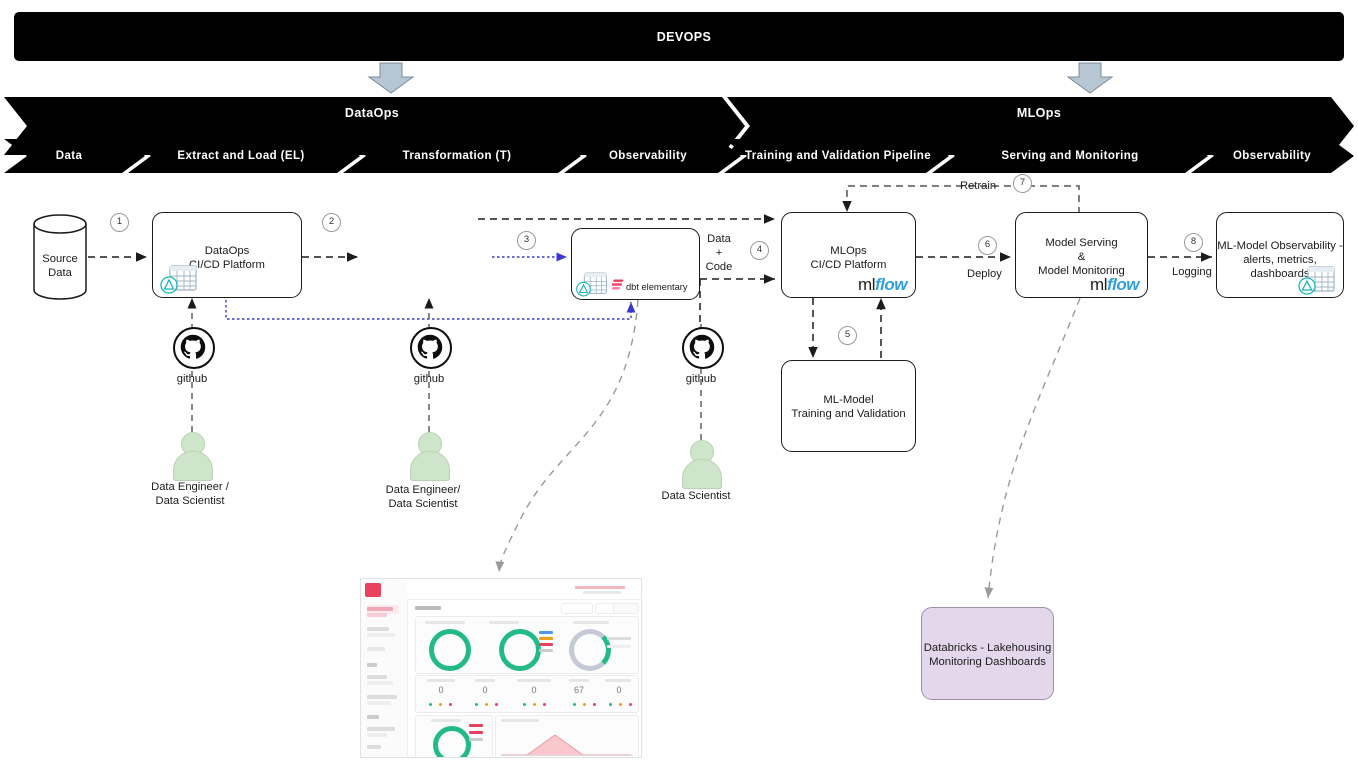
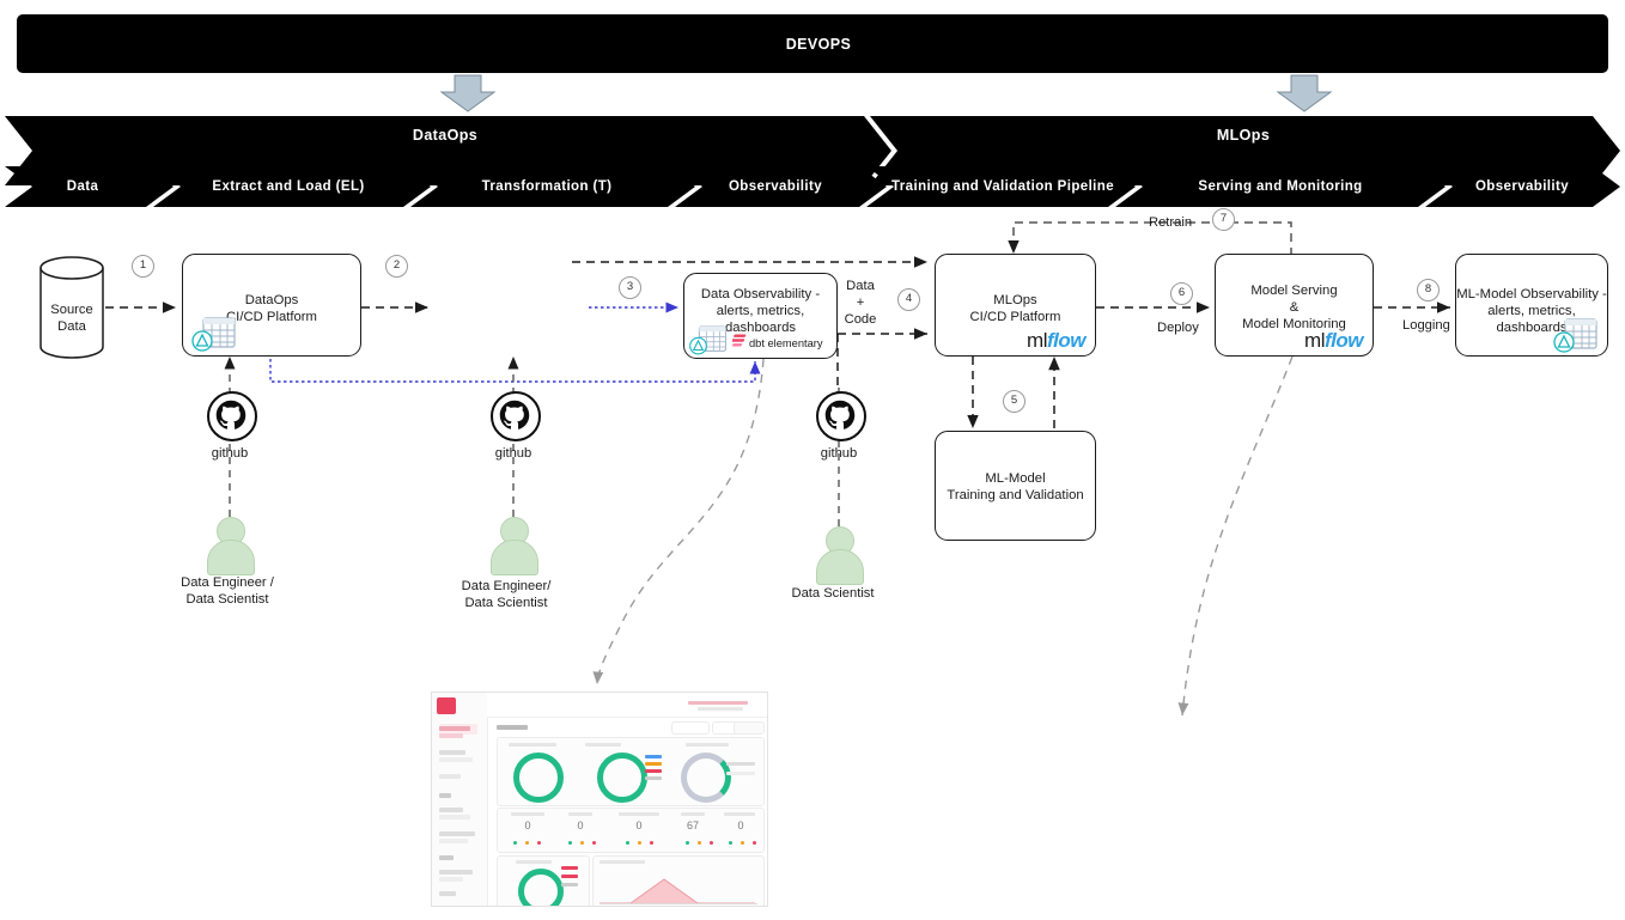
  DEVOPS
  DataOps
  MLOps
  Data
  Extract and Load (EL)
  Transformation (T)
  Observability
  Training and Validation Pipeline
  Serving and Monitoring
  Observability
  Source
  Data
  DataOps
  CI/CD Platform
+ Data Observability -
+ alerts, metrics,
+ dashboards
  dbt elementary
  MLOps
  CI/CD Platform
  mlflow
  ML-Model
  Training and Validation
  Model Serving
  &
  Model Monitoring
  mlflow
  ML-Model Observability -
  alerts, metrics, dashboards
- Databricks - Lakehousing
- Monitoring Dashboards
  Data
  +
  Code
  Deploy
  Retrain
  Logging
  1
  2
  3
  4
  5
  6
  7
  8
  github
  github
  github
  Data Engineer /
  Data Scientist
  Data Engineer/
  Data Scientist
  Data Scientist
  0
  0
  0
  67
  0
